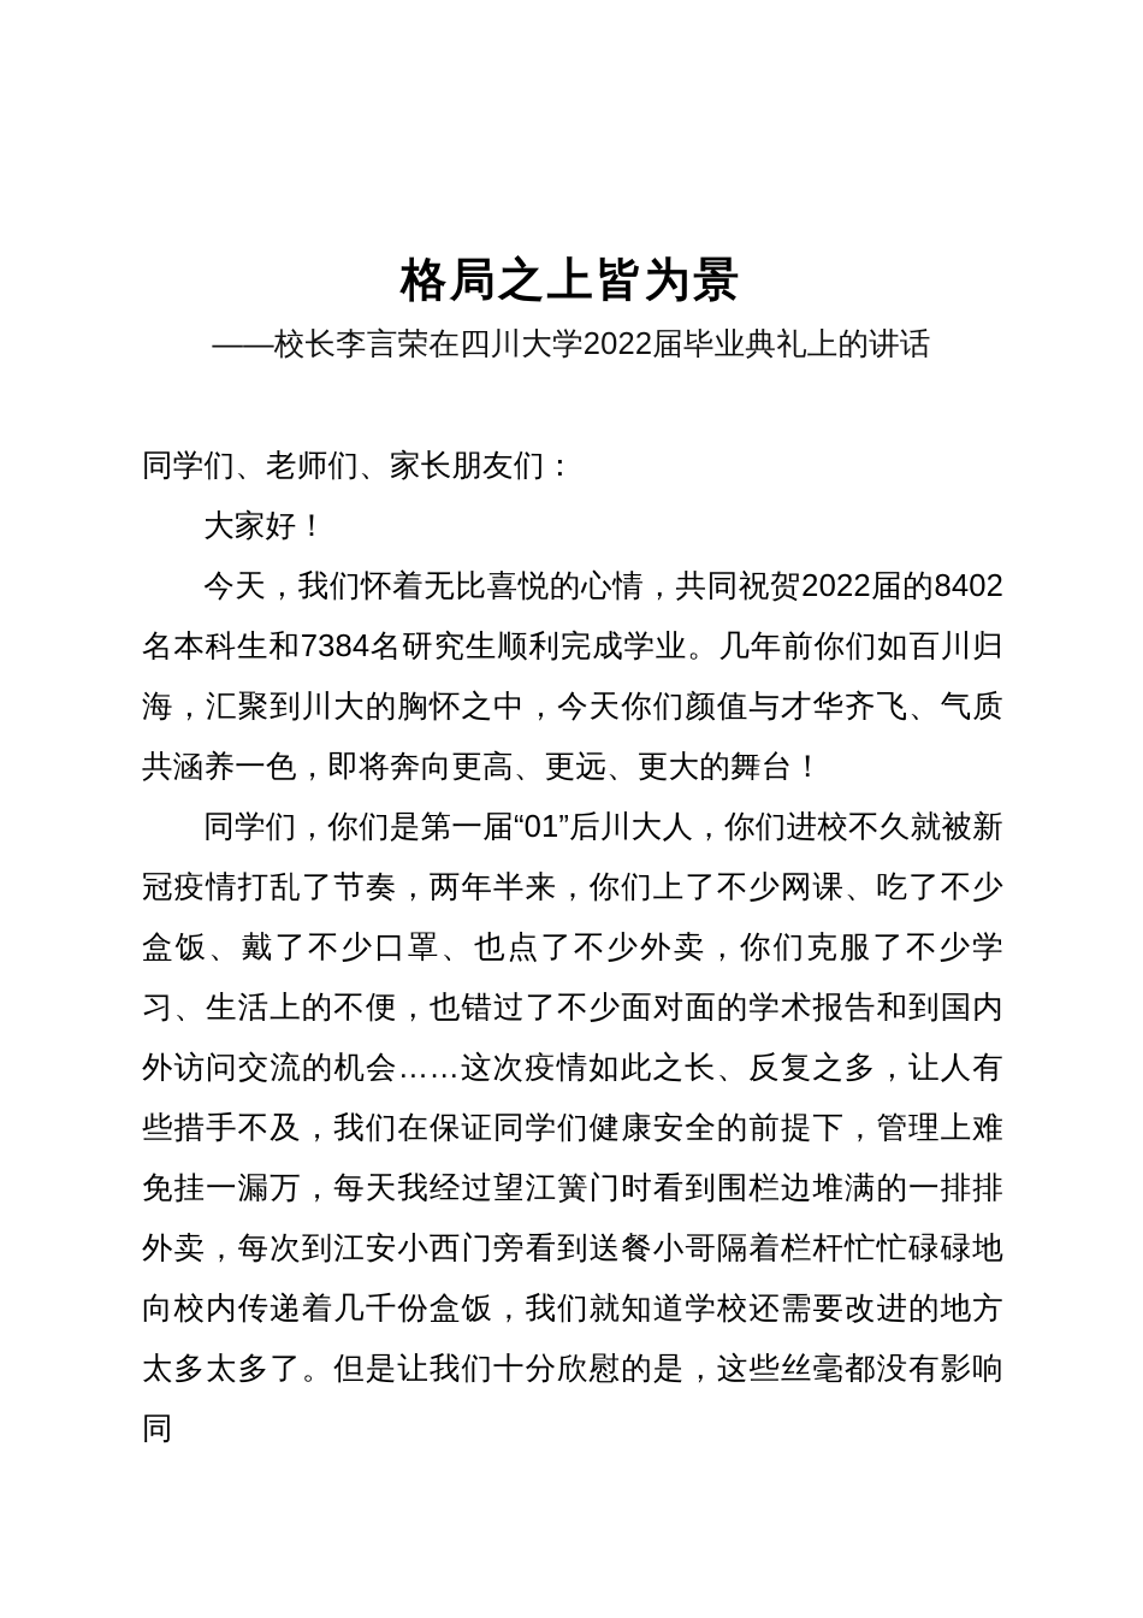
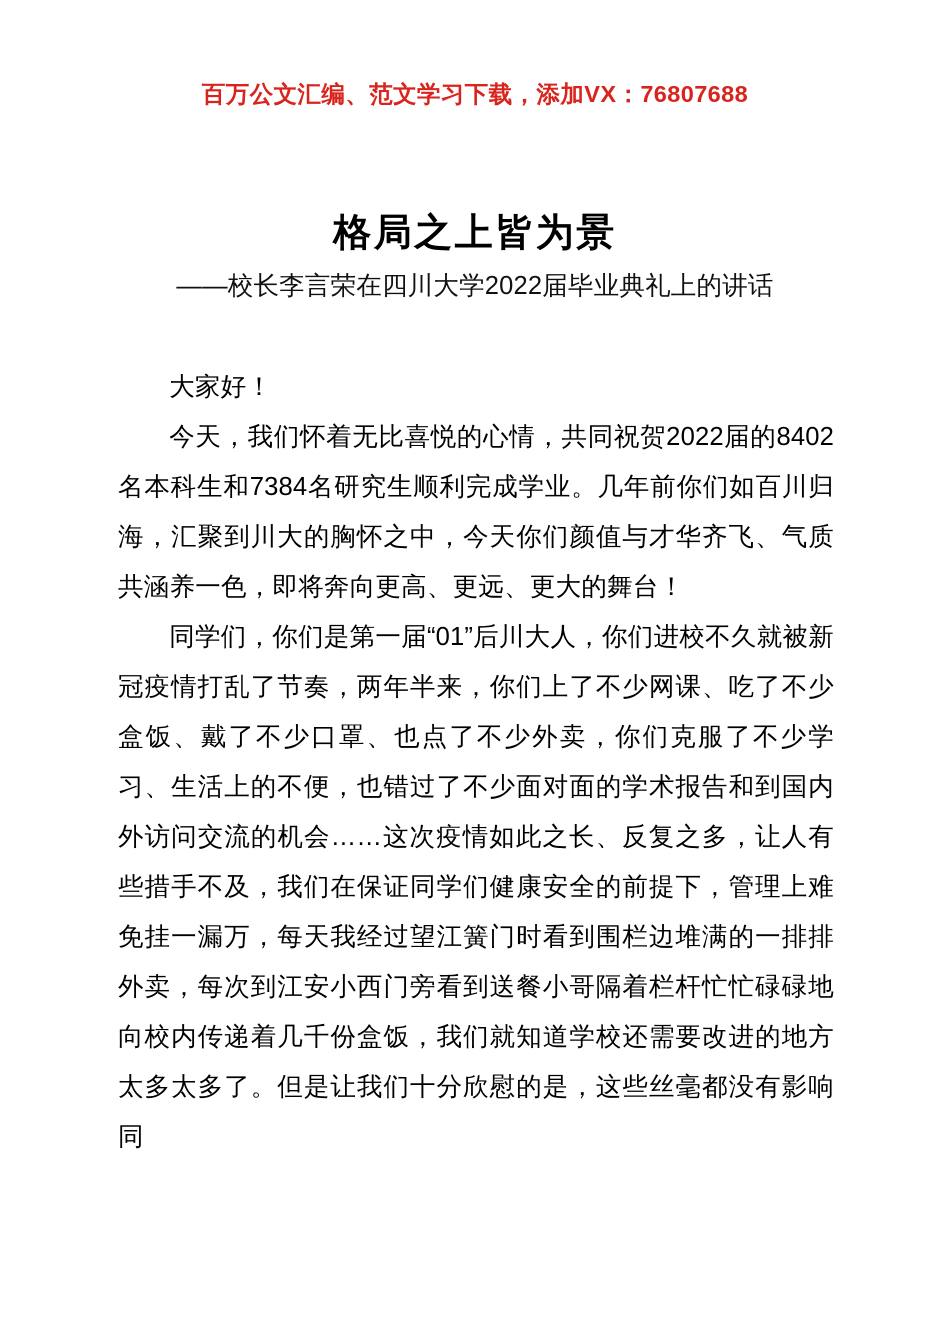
+ 百万公文汇编、范文学习下载，添加VX：76807688
  格局之上皆为景
  ——校长李言荣在四川大学2022届毕业典礼上的讲话
- 同学们、老师们、家长朋友们：
  大家好！
  今天，我们怀着无比喜悦的心情，共同祝贺2022届的8402名本科生和7384名研究生顺利完成学业。几年前你们如百川归海，汇聚到川大的胸怀之中，今天你们颜值与才华齐飞、气质共涵养一色，即将奔向更高、更远、更大的舞台！
  同学们，你们是第一届“01”后川大人，你们进校不久就被新冠疫情打乱了节奏，两年半来，你们上了不少网课、吃了不少盒饭、戴了不少口罩、也点了不少外卖，你们克服了不少学习、生活上的不便，也错过了不少面对面的学术报告和到国内外访问交流的机会……这次疫情如此之长、反复之多，让人有些措手不及，我们在保证同学们健康安全的前提下，管理上难免挂一漏万，每天我经过望江簧门时看到围栏边堆满的一排排外卖，每次到江安小西门旁看到送餐小哥隔着栏杆忙忙碌碌地向校内传递着几千份盒饭，我们就知道学校还需要改进的地方太多太多了。但是让我们十分欣慰的是，这些丝毫都没有影响同
